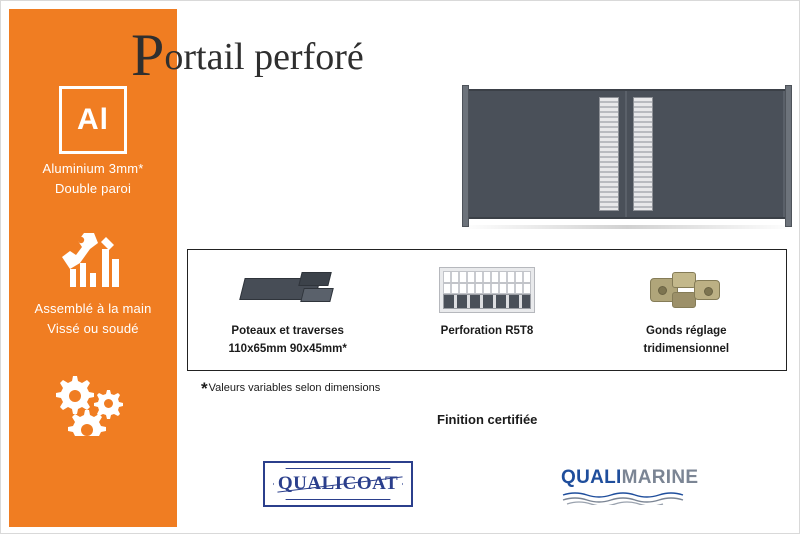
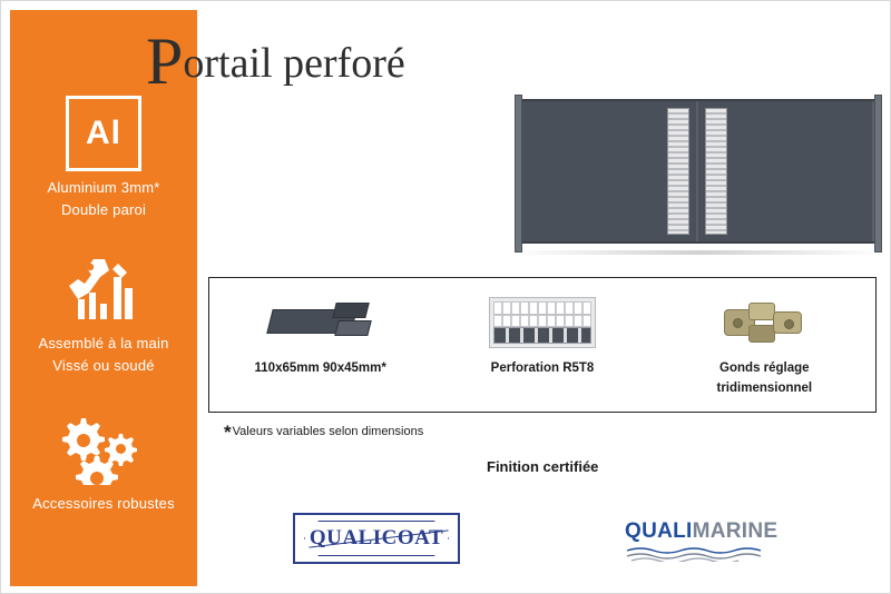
  Al
  Aluminium 3mm*
  Double paroi
  Assemblé à la main
  Vissé ou soudé
+ Accessoires robustes
  Portail perforé
- Poteaux et traverses
  110x65mm 90x45mm*
  Perforation R5T8
  Gonds réglage
  tridimensionnel
  *Valeurs variables selon dimensions
  Finition certifiée
  QUALICOAT
  QUALIMARINE
